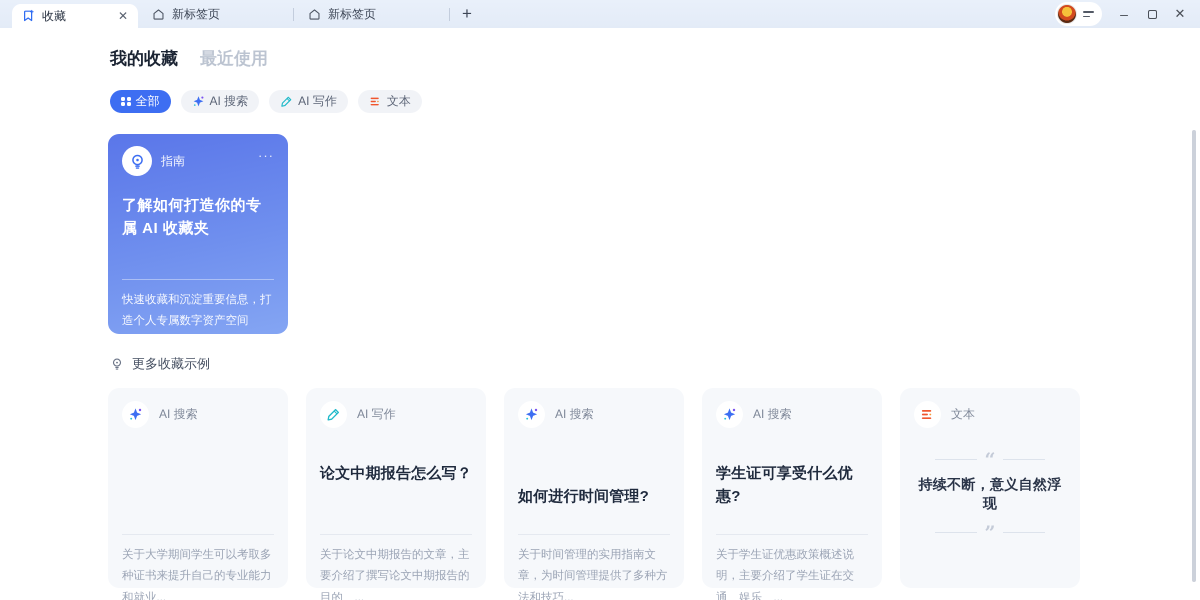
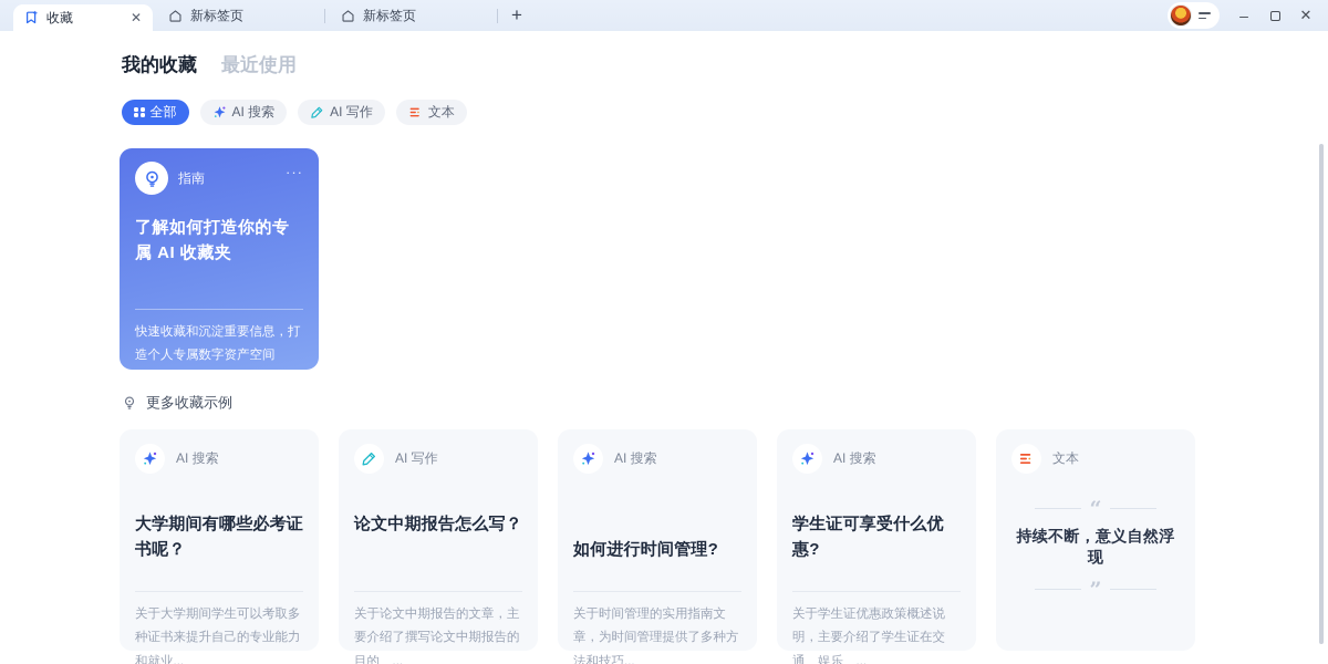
  收藏
  ✕
  新标签页
  新标签页
  +
  –
  ✕
  我的收藏
  最近使用
  全部
  AI 搜索
  AI 写作
  文本
  指南
  ···
  了解如何打造你的专属 AI 收藏夹
  快速收藏和沉淀重要信息，打造个人专属数字资产空间
  更多收藏示例
  AI 搜索
+ 大学期间有哪些必考证书呢？
  关于大学期间学生可以考取多种证书来提升自己的专业能力和就业...
  AI 写作
  论文中期报告怎么写？
  关于论文中期报告的文章，主要介绍了撰写论文中期报告的目的、...
  AI 搜索
  如何进行时间管理?
  关于时间管理的实用指南文章，为时间管理提供了多种方法和技巧...
  AI 搜索
  学生证可享受什么优惠?
  关于学生证优惠政策概述说明，主要介绍了学生证在交通、娱乐、...
  文本
  “
  持续不断，意义自然浮现
  ”
